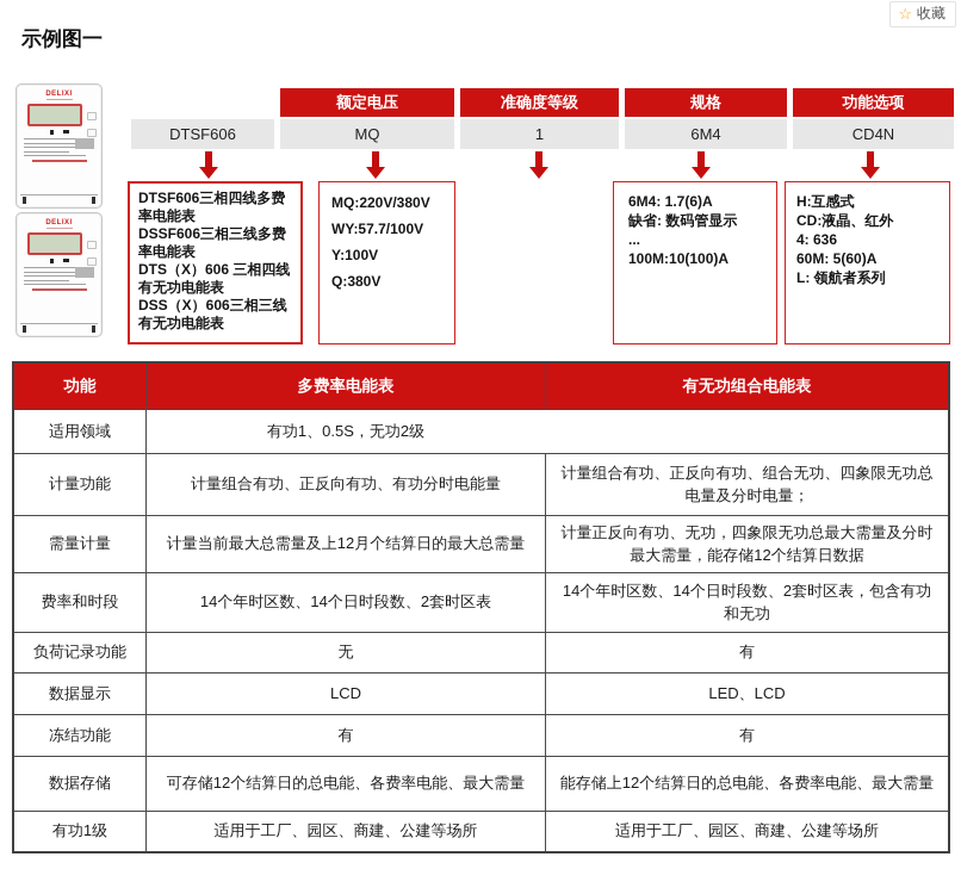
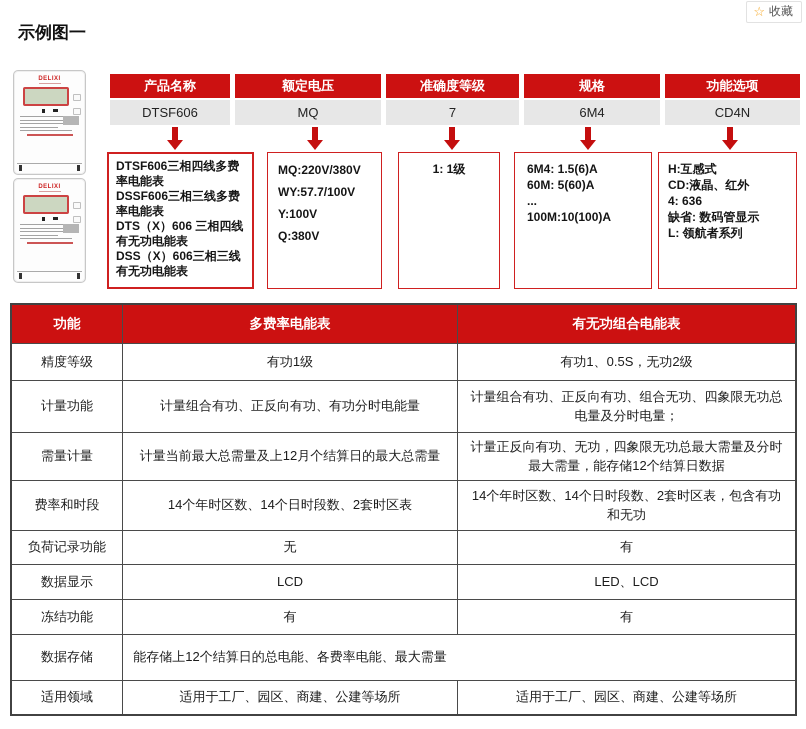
  ☆
  收藏
  示例图一
+ 产品名称
  DTSF606
  额定电压
  MQ
  准确度等级
- 1
+ 7
  规格
  6M4
  功能选项
  CD4N
  DTSF606三相四线多费率电能表
  DSSF606三相三线多费率电能表
  DTS（X）606 三相四线有无功电能表
  DSS（X）606三相三线有无功电能表
  MQ:220V/380V
  WY:57.7/100V
  Y:100V
  Q:380V
+ 1: 1级
- 6M4: 1.7(6)A
+ 6M4: 1.5(6)A
- 缺省: 数码管显示
+ 60M: 5(60)A
  ...
  100M:10(100)A
  H:互感式
  CD:液晶、红外
  4: 636
- 60M: 5(60)A
+ 缺省: 数码管显示
  L: 领航者系列
  功能
  多费率电能表
  有无功组合电能表
+ 精度等级
- 适用领域
+ 有功1级
  有功1、0.5S，无功2级
  计量功能
  计量组合有功、正反向有功、有功分时电能量
  计量组合有功、正反向有功、组合无功、四象限无功总电量及分时电量；
  需量计量
  计量当前最大总需量及上12月个结算日的最大总需量
  计量正反向有功、无功，四象限无功总最大需量及分时最大需量，能存储12个结算日数据
  费率和时段
  14个年时区数、14个日时段数、2套时区表
  14个年时区数、14个日时段数、2套时区表，包含有功和无功
  负荷记录功能
  无
  有
  数据显示
  LCD
  LED、LCD
  冻结功能
  有
  有
  数据存储
- 可存储12个结算日的总电能、各费率电能、最大需量
  能存储上12个结算日的总电能、各费率电能、最大需量
- 有功1级
+ 适用领域
  适用于工厂、园区、商建、公建等场所
  适用于工厂、园区、商建、公建等场所
